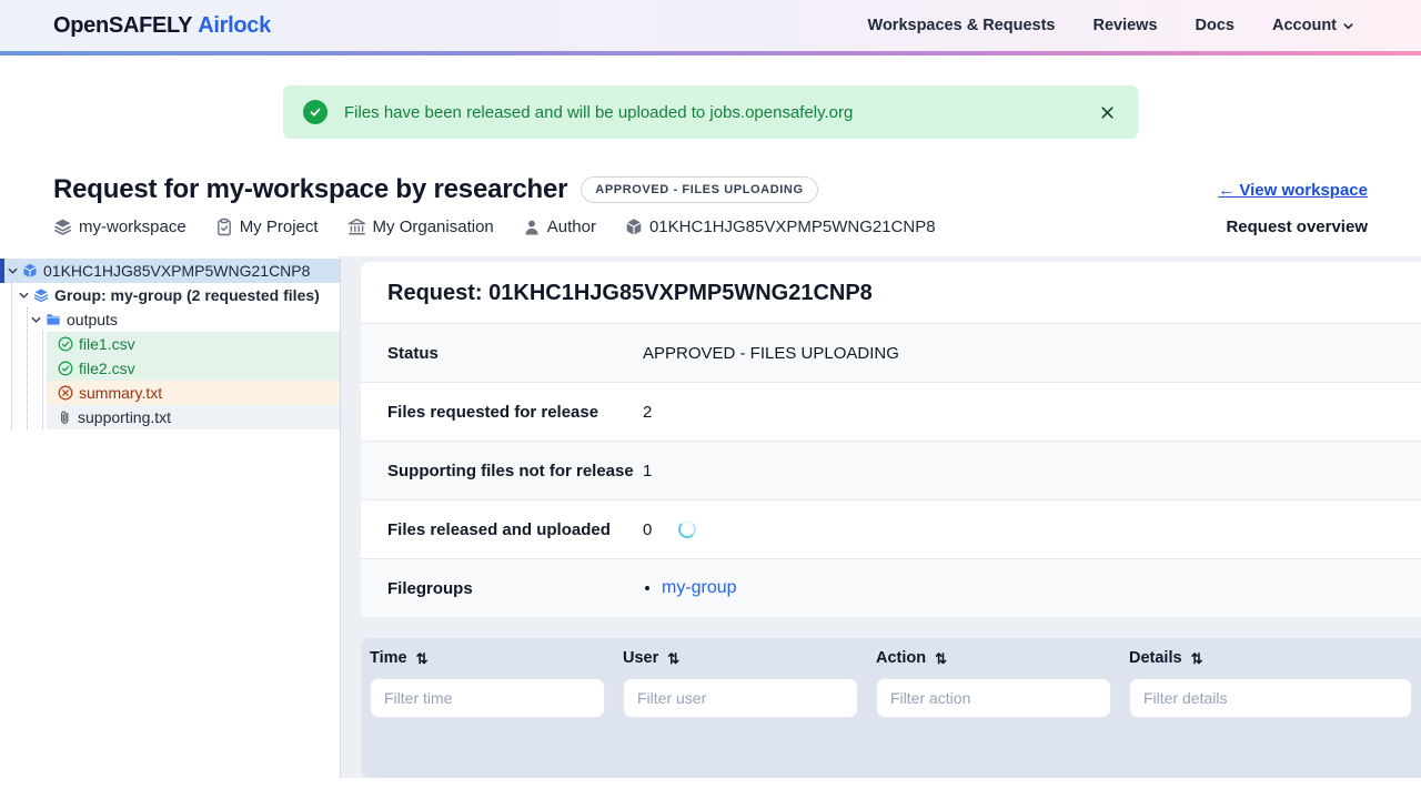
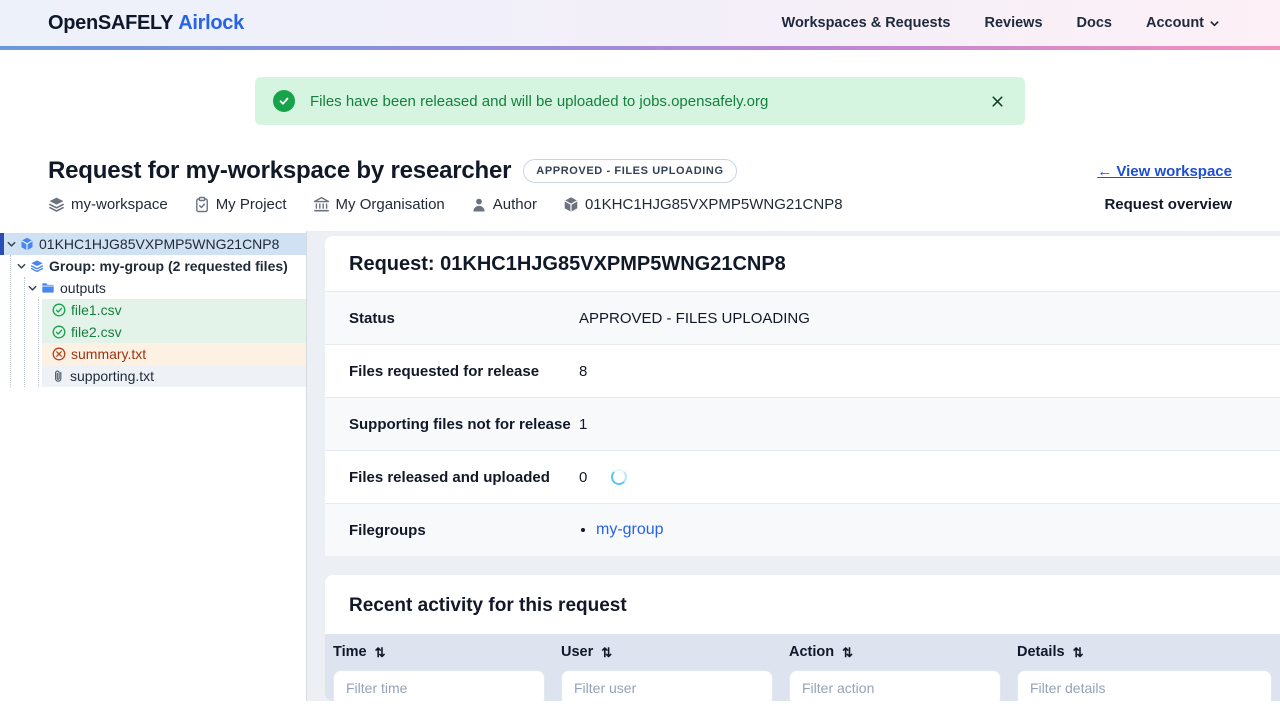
  OpenSAFELY Airlock
  Workspaces & Requests
  Reviews
  Docs
  Account
  Files have been released and will be uploaded to jobs.opensafely.org
  Request for my-workspace by researcher
  APPROVED - FILES UPLOADING
  ← View workspace
  my-workspace
  My Project
  My Organisation
  Author
  01KHC1HJG85VXPMP5WNG21CNP8
  Request overview
  01KHC1HJG85VXPMP5WNG21CNP8
  Group: my-group (2 requested files)
  outputs
  file1.csv
  file2.csv
  summary.txt
  supporting.txt
  Request: 01KHC1HJG85VXPMP5WNG21CNP8
  Status
  APPROVED - FILES UPLOADING
  Files requested for release
- 2
+ 8
  Supporting files not for release
  1
  Files released and uploaded
  0
  Filegroups
  my-group
+ Recent activity for this request
  Time
  ⇅
  User
  ⇅
  Action
  ⇅
  Details
  ⇅
  Filter time
  Filter user
  Filter action
  Filter details
